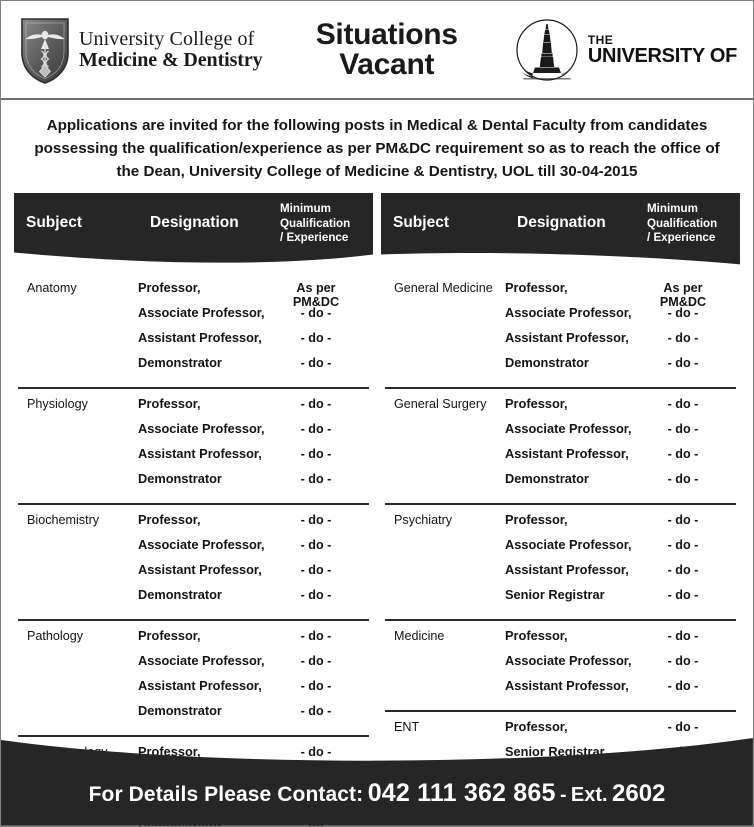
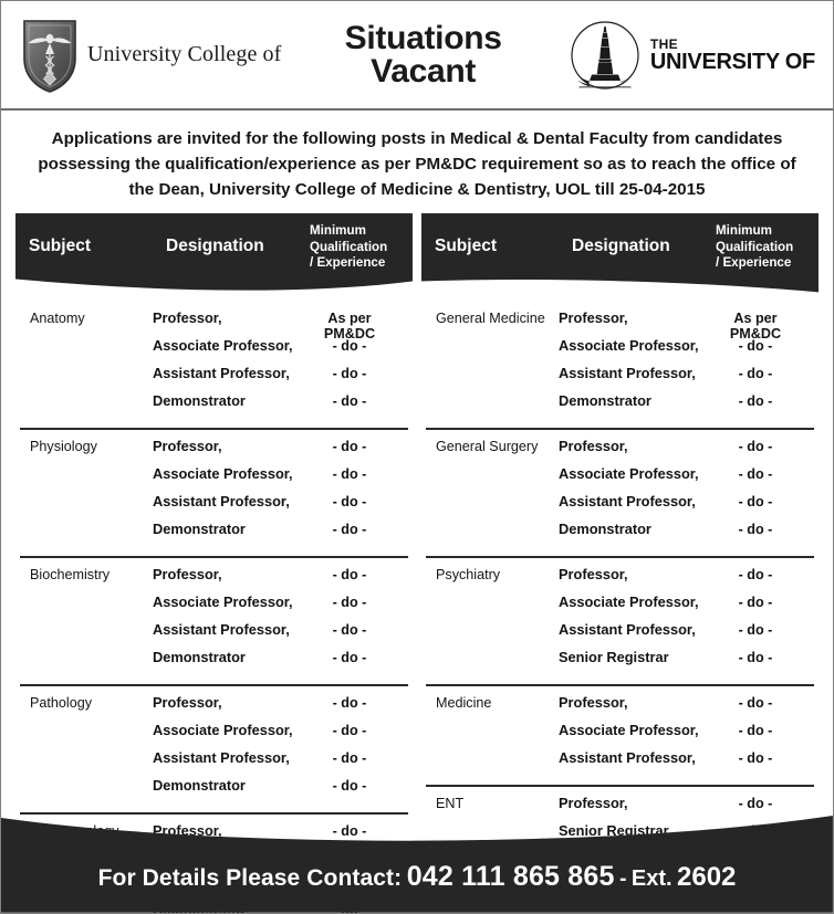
  University College of
- Medicine & Dentistry
  Situations
  Vacant
  THE
  UNIVERSITY OF
- Applications are invited for the following posts in Medical & Dental Faculty from candidates possessing the qualification/experience as per PM&DC requirement so as to reach the office of the Dean, University College of Medicine & Dentistry, UOL till 30-04-2015
+ Applications are invited for the following posts in Medical & Dental Faculty from candidates possessing the qualification/experience as per PM&DC requirement so as to reach the office of the Dean, University College of Medicine & Dentistry, UOL till 25-04-2015
  Subject
  Designation
  Minimum
  Qualification
  / Experience
  Anatomy
  Professor,
  As per PM&DC
  Associate Professor,
  - do -
  Assistant Professor,
  - do -
  Demonstrator
  - do -
  Physiology
  Professor,
  - do -
  Associate Professor,
  - do -
  Assistant Professor,
  - do -
  Demonstrator
  - do -
  Biochemistry
  Professor,
  - do -
  Associate Professor,
  - do -
  Assistant Professor,
  - do -
  Demonstrator
  - do -
  Pathology
  Professor,
  - do -
  Associate Professor,
  - do -
  Assistant Professor,
  - do -
  Demonstrator
  - do -
  Professor,
  - do -
  Subject
  Designation
  Minimum
  Qualification
  / Experience
  General Medicine
  Professor,
  As per PM&DC
  Associate Professor,
  - do -
  Assistant Professor,
  - do -
  Demonstrator
  - do -
  General Surgery
  Professor,
  - do -
  Associate Professor,
  - do -
  Assistant Professor,
  - do -
  Demonstrator
  - do -
  Psychiatry
  Professor,
  - do -
  Associate Professor,
  - do -
  Assistant Professor,
  - do -
  Senior Registrar
  - do -
  Medicine
  Professor,
  - do -
  Associate Professor,
  - do -
  Assistant Professor,
  - do -
  ENT
  Professor,
  - do -
  Senior Registrar
- For Details Please Contact: 042 111 362 865 - Ext. 2602
+ For Details Please Contact: 042 111 865 865 - Ext. 2602
